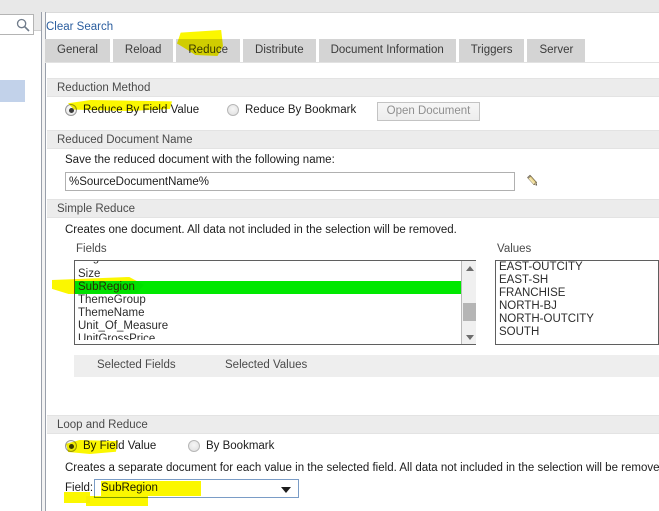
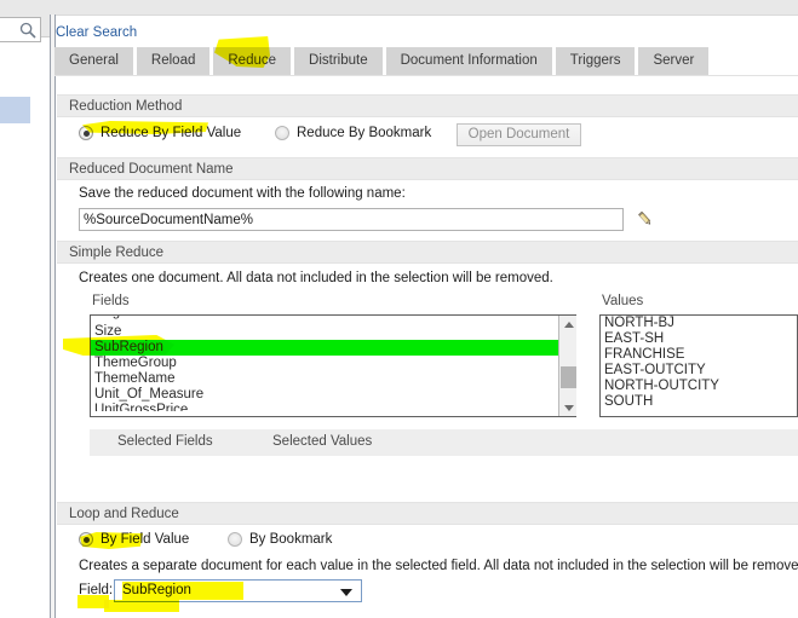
  Clear Search
  General
  Reload
  Distribute
  Document Information
  Triggers
  Server
  Reduction Method
  Reduce By Bookmark
  Open Document
  Reduced Document Name
  Save the reduced document with the following name:
  %SourceDocumentName%
  Simple Reduce
  Creates one document. All data not included in the selection will be removed.
  Fields
  Values
  Size
  ThemeGroup
  ThemeName
  Unit_Of_Measure
  UnitGrossPrice
- EAST-OUTCITY
+ NORTH-BJ
  EAST-SH
  FRANCHISE
- NORTH-BJ
+ EAST-OUTCITY
  NORTH-OUTCITY
  SOUTH
  Selected Fields
  Selected Values
  Loop and Reduce
  By Bookmark
  Creates a separate document for each value in the selected field. All data not included in the selection will be remove
  Field:
